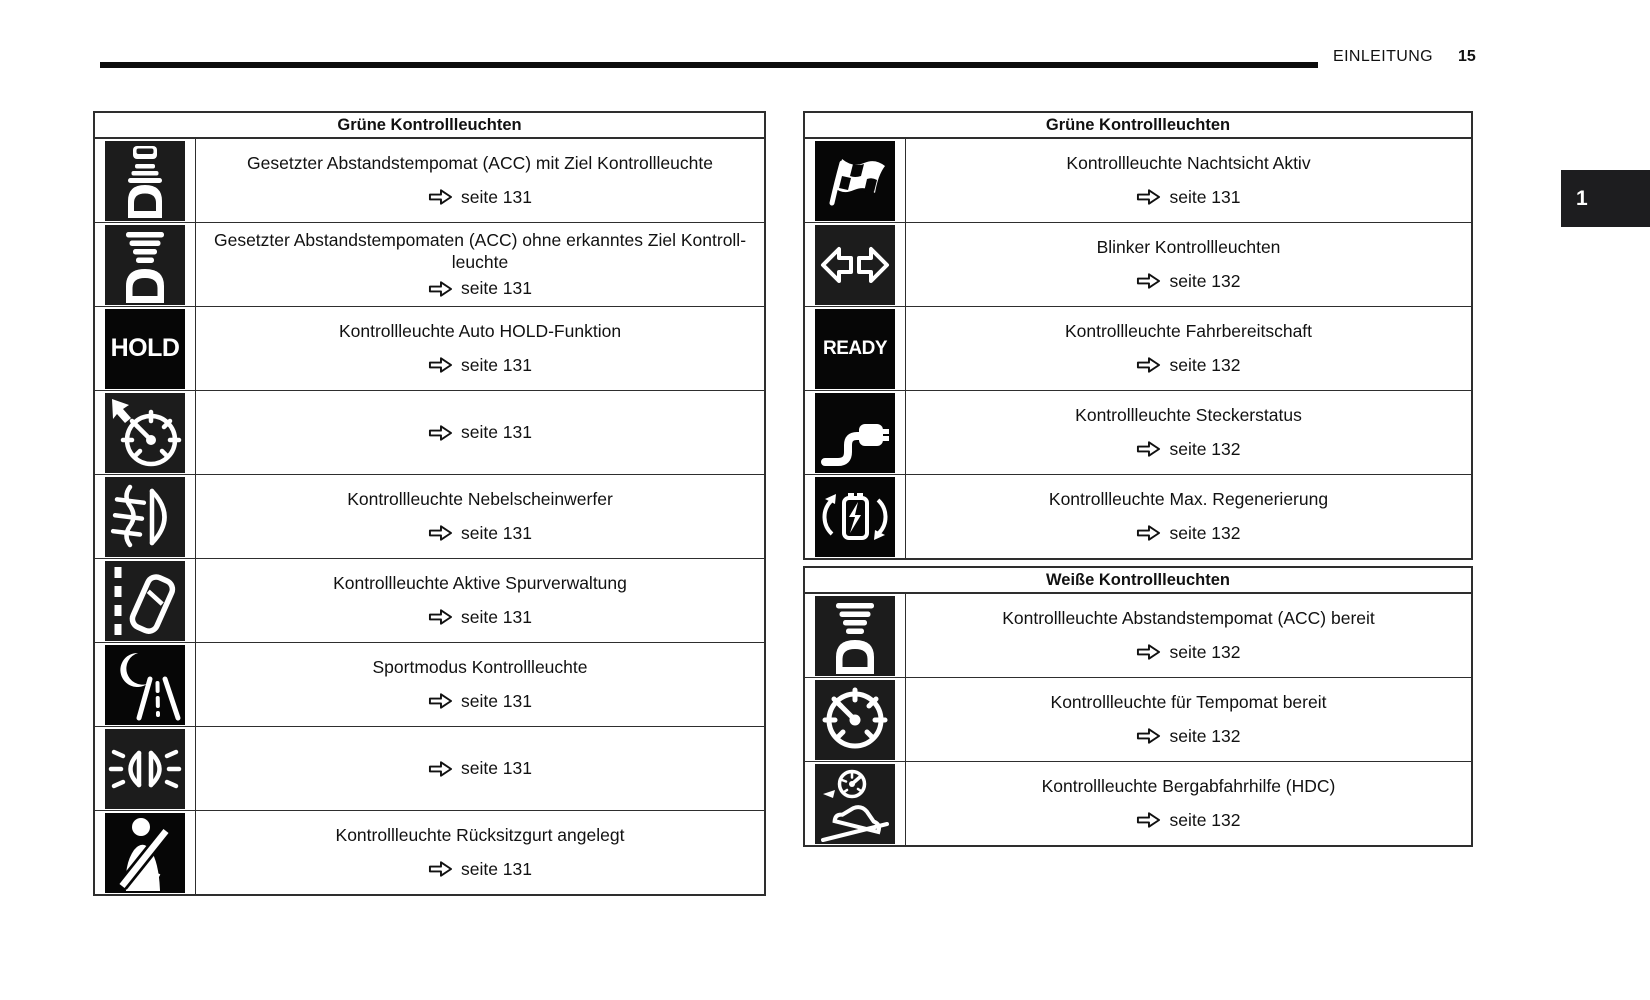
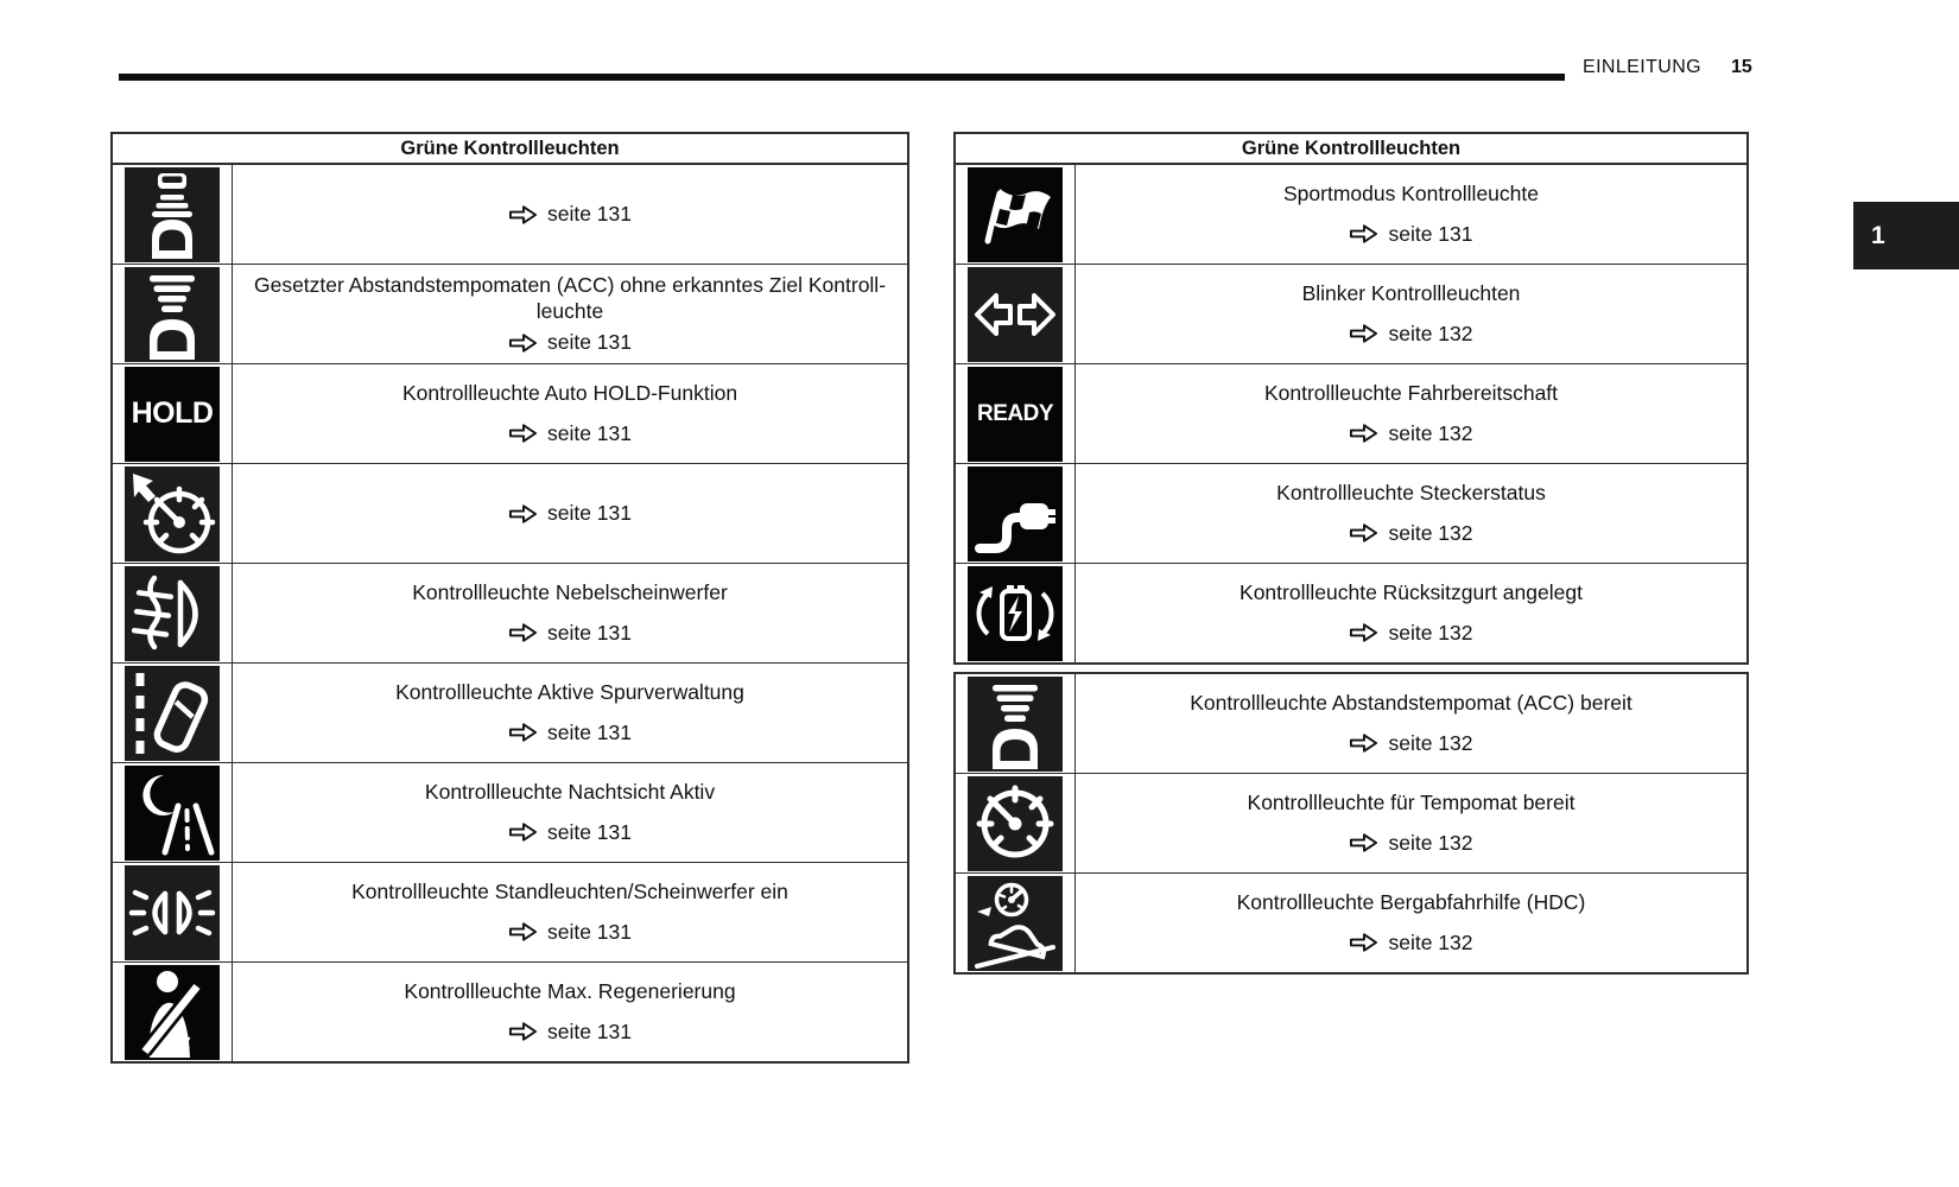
  EINLEITUNG
  15
  1
  Grüne Kontrollleuchten
- Gesetzter Abstandstempomat (ACC) mit Ziel Kontrollleuchte
  seite 131
  Gesetzter Abstandstempomaten (ACC) ohne erkanntes Ziel Kontroll-leuchte
  seite 131
  HOLD
  Kontrollleuchte Auto HOLD-Funktion
  seite 131
  seite 131
  Kontrollleuchte Nebelscheinwerfer
  seite 131
  Kontrollleuchte Aktive Spurverwaltung
  seite 131
- Sportmodus Kontrollleuchte
+ Kontrollleuchte Nachtsicht Aktiv
  seite 131
+ Kontrollleuchte Standleuchten/Scheinwerfer ein
  seite 131
- Kontrollleuchte Rücksitzgurt angelegt
+ Kontrollleuchte Max. Regenerierung
  seite 131
  Grüne Kontrollleuchten
- Kontrollleuchte Nachtsicht Aktiv
+ Sportmodus Kontrollleuchte
  seite 131
  Blinker Kontrollleuchten
  seite 132
  READY
  Kontrollleuchte Fahrbereitschaft
  seite 132
  Kontrollleuchte Steckerstatus
  seite 132
- Kontrollleuchte Max. Regenerierung
+ Kontrollleuchte Rücksitzgurt angelegt
  seite 132
- Weiße Kontrollleuchten
  Kontrollleuchte Abstandstempomat (ACC) bereit
  seite 132
  Kontrollleuchte für Tempomat bereit
  seite 132
  Kontrollleuchte Bergabfahrhilfe (HDC)
  seite 132
